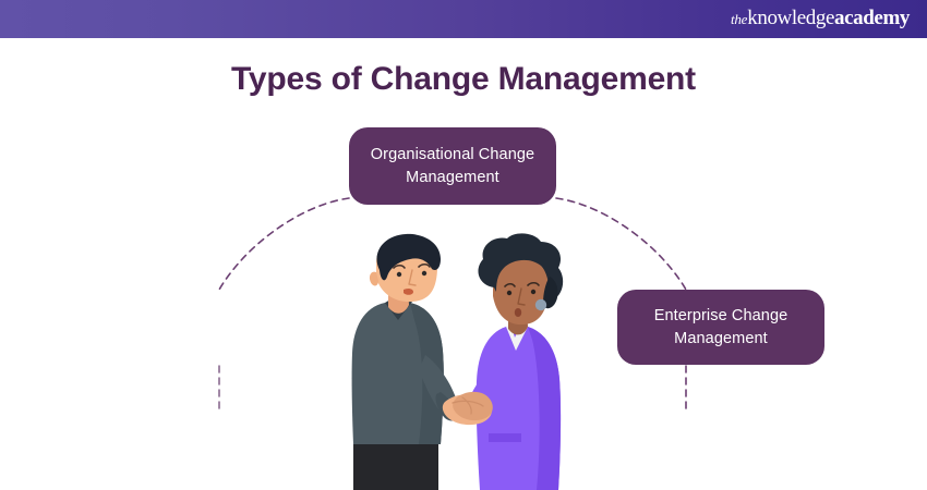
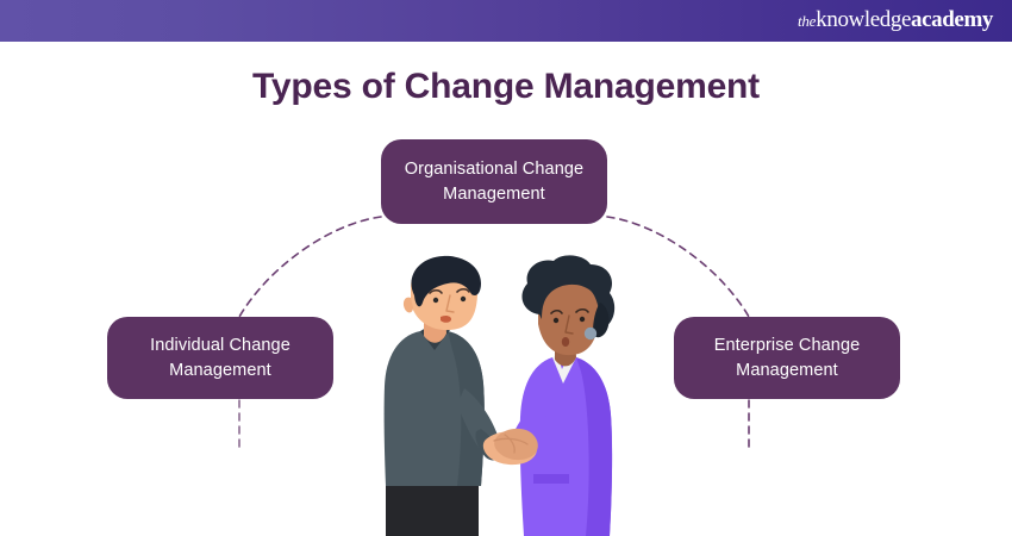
  theknowledgeacademy
  Types of Change Management
  Organisational Change Management
+ Individual Change Management
  Enterprise Change Management
